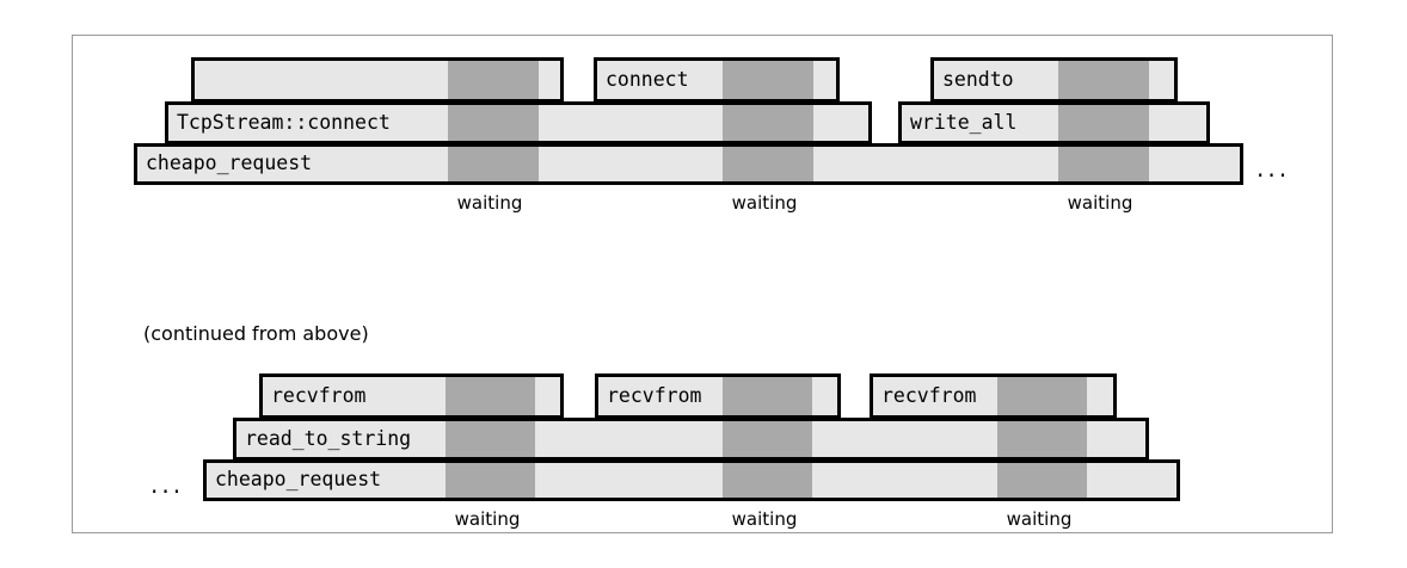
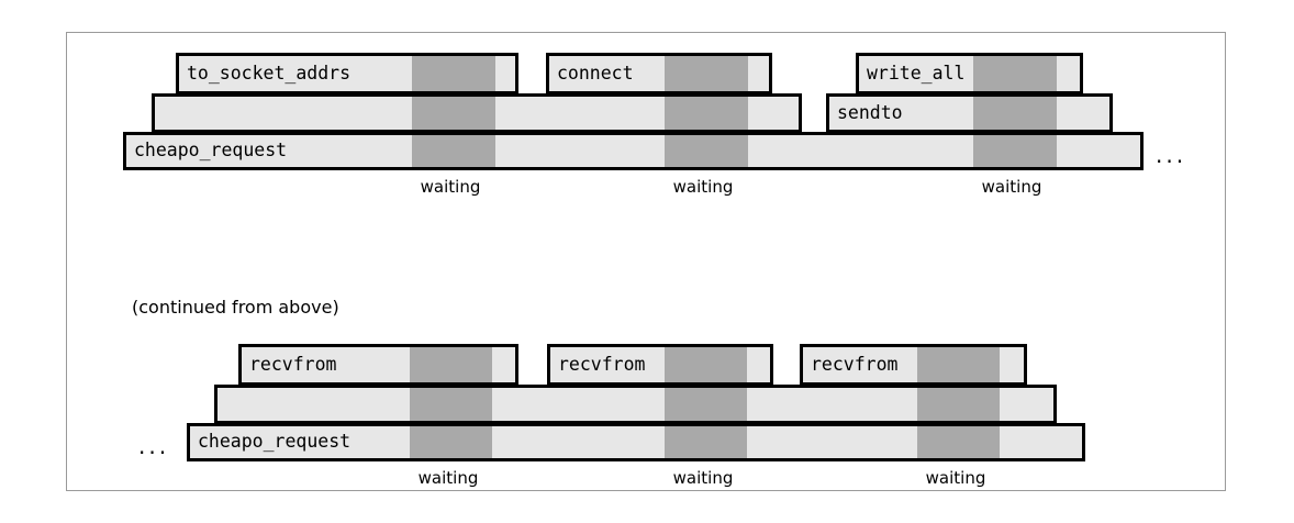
  cheapo_request
- TcpStream::connect
- write_all
+ sendto
+ to_socket_addrs
  connect
- sendto
+ write_all
  waiting
  waiting
  waiting
  ...
  (continued from above)
  cheapo_request
- read_to_string
  recvfrom
  recvfrom
  recvfrom
  ...
  waiting
  waiting
  waiting
